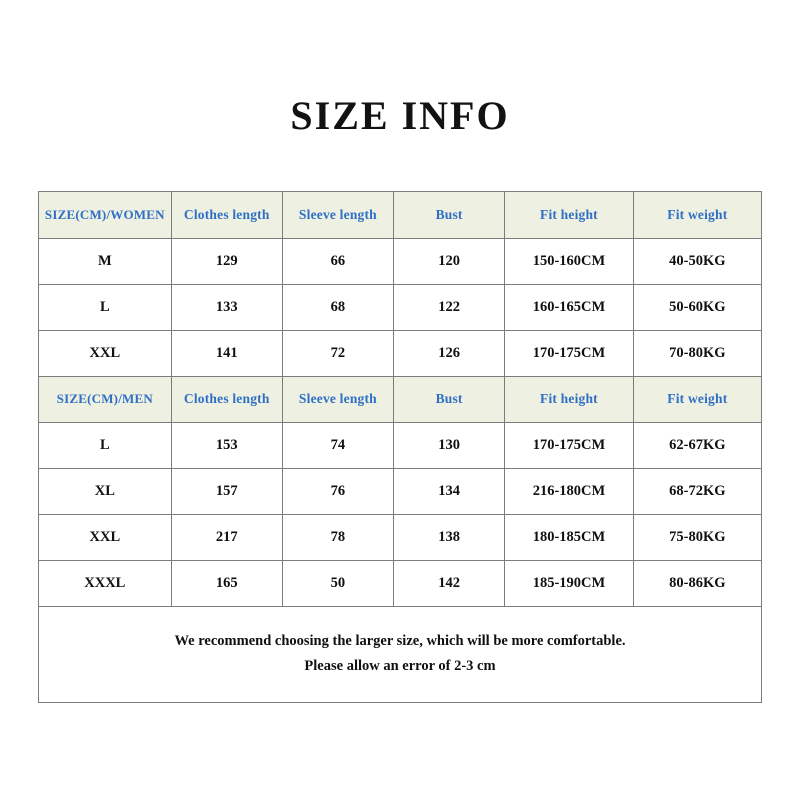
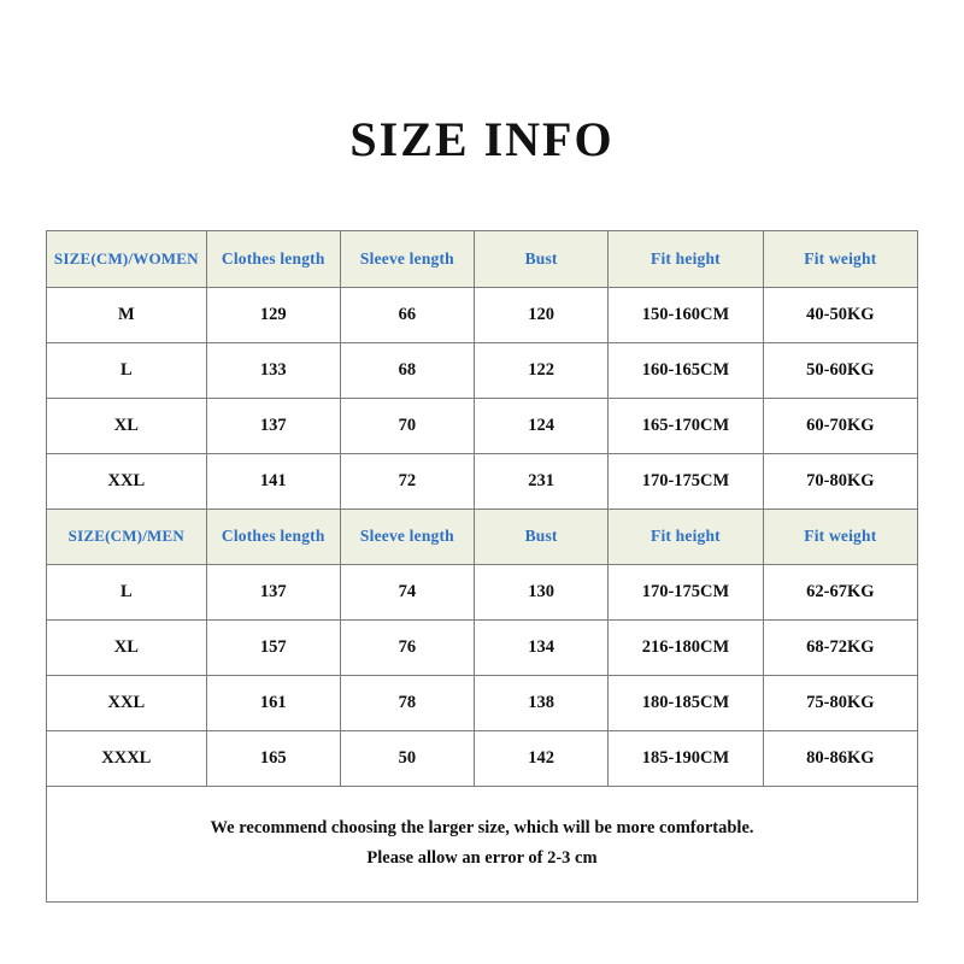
  SIZE INFO
  SIZE(CM)/WOMEN	Clothes length	Sleeve length	Bust	Fit height	Fit weight
  M	129	66	120	150-160CM	40-50KG
  L	133	68	122	160-165CM	50-60KG
+ XL	137	70	124	165-170CM	60-70KG
- XXL	141	72	126	170-175CM	70-80KG
+ XXL	141	72	231	170-175CM	70-80KG
  SIZE(CM)/MEN	Clothes length	Sleeve length	Bust	Fit height	Fit weight
- L	153	74	130	170-175CM	62-67KG
+ L	137	74	130	170-175CM	62-67KG
  XL	157	76	134	216-180CM	68-72KG
- XXL	217	78	138	180-185CM	75-80KG
+ XXL	161	78	138	180-185CM	75-80KG
  XXXL	165	50	142	185-190CM	80-86KG
  We recommend choosing the larger size, which will be more comfortable. Please allow an error of 2-3 cm
